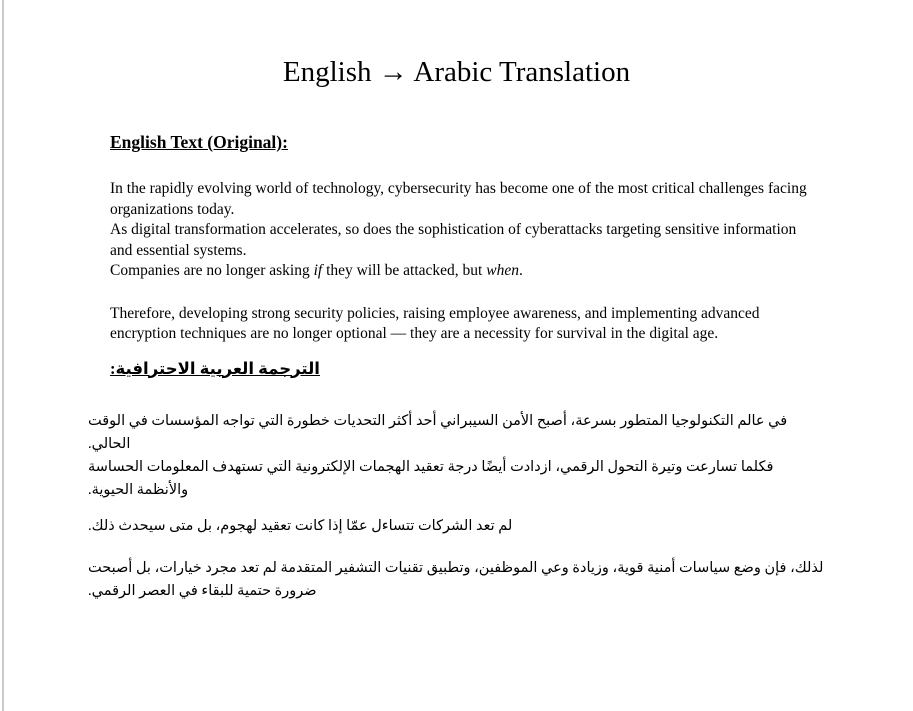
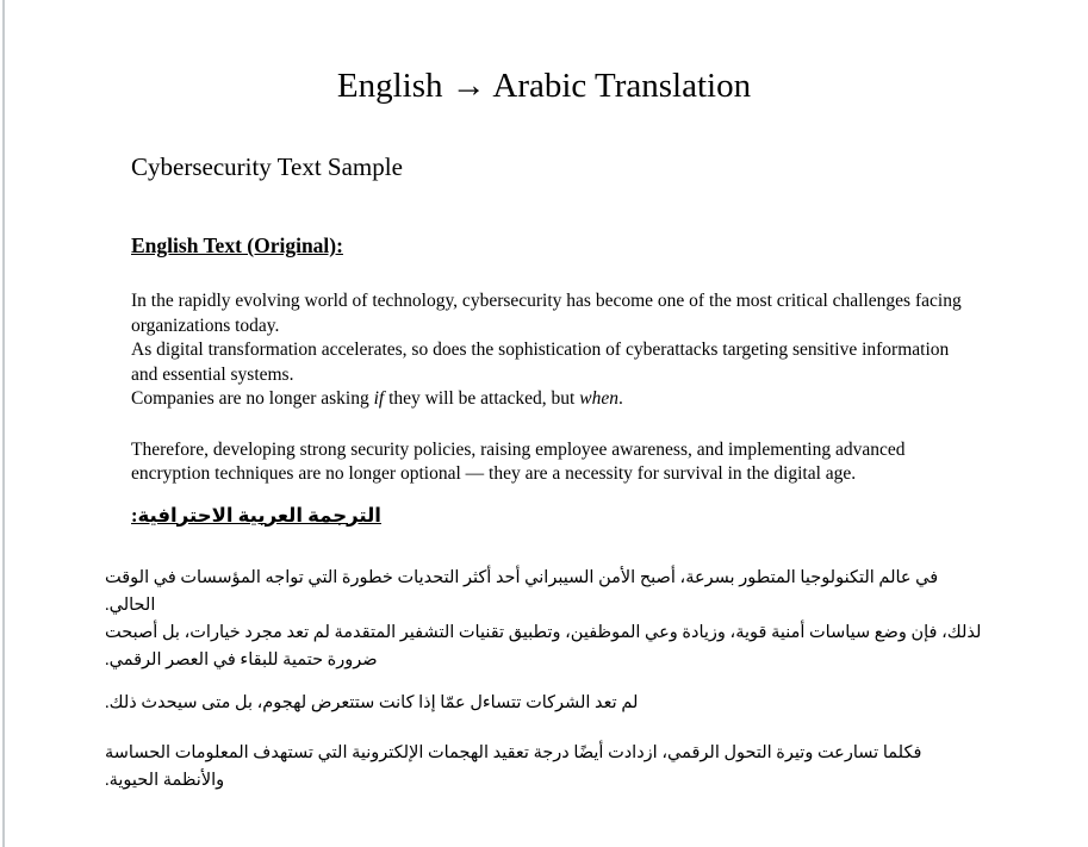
  English → Arabic Translation
+ Cybersecurity Text Sample
  English Text (Original):
  In the rapidly evolving world of technology, cybersecurity has become one of the most critical challenges facing organizations today.
  As digital transformation accelerates, so does the sophistication of cyberattacks targeting sensitive information and essential systems.
  Companies are no longer asking if they will be attacked, but when.
  Therefore, developing strong security policies, raising employee awareness, and implementing advanced encryption techniques are no longer optional — they are a necessity for survival in the digital age.
  الترجمة العربية الاحترافية:
  في عالم التكنولوجيا المتطور بسرعة، أصبح الأمن السيبراني أحد أكثر التحديات خطورة التي تواجه المؤسسات في الوقت الحالي.
- فكلما تسارعت وتيرة التحول الرقمي، ازدادت أيضًا درجة تعقيد الهجمات الإلكترونية التي تستهدف المعلومات الحساسة والأنظمة الحيوية.
+ لذلك، فإن وضع سياسات أمنية قوية، وزيادة وعي الموظفين، وتطبيق تقنيات التشفير المتقدمة لم تعد مجرد خيارات، بل أصبحت ضرورة حتمية للبقاء في العصر الرقمي.
- لم تعد الشركات تتساءل عمّا إذا كانت تعقيد لهجوم، بل متى سيحدث ذلك.
+ لم تعد الشركات تتساءل عمّا إذا كانت ستتعرض لهجوم، بل متى سيحدث ذلك.
- لذلك، فإن وضع سياسات أمنية قوية، وزيادة وعي الموظفين، وتطبيق تقنيات التشفير المتقدمة لم تعد مجرد خيارات، بل أصبحت ضرورة حتمية للبقاء في العصر الرقمي.
+ فكلما تسارعت وتيرة التحول الرقمي، ازدادت أيضًا درجة تعقيد الهجمات الإلكترونية التي تستهدف المعلومات الحساسة والأنظمة الحيوية.
